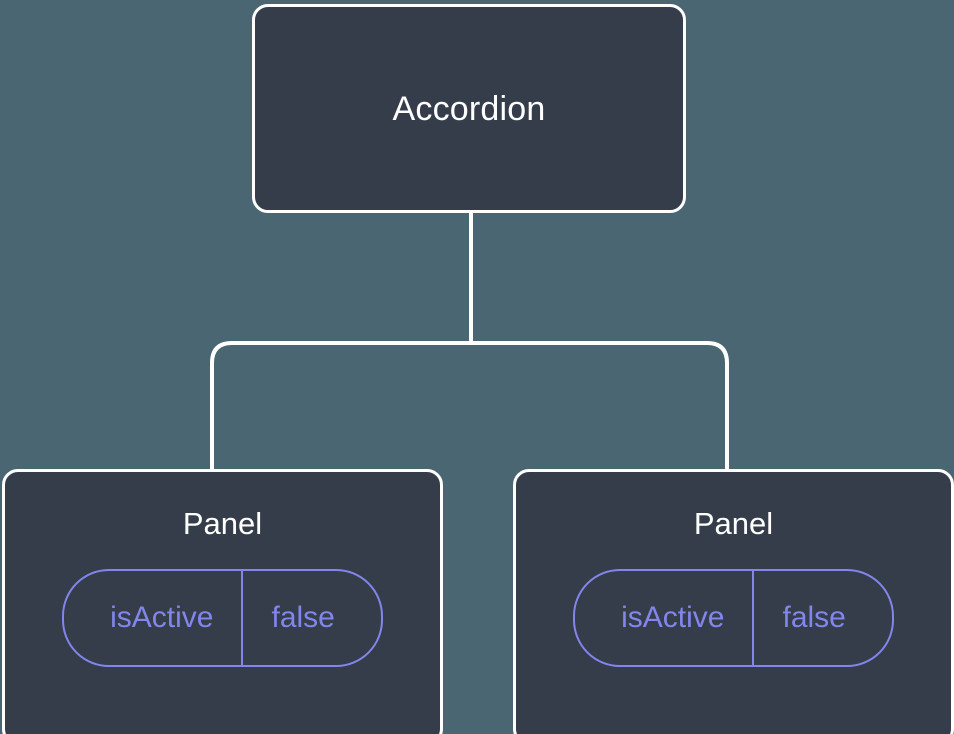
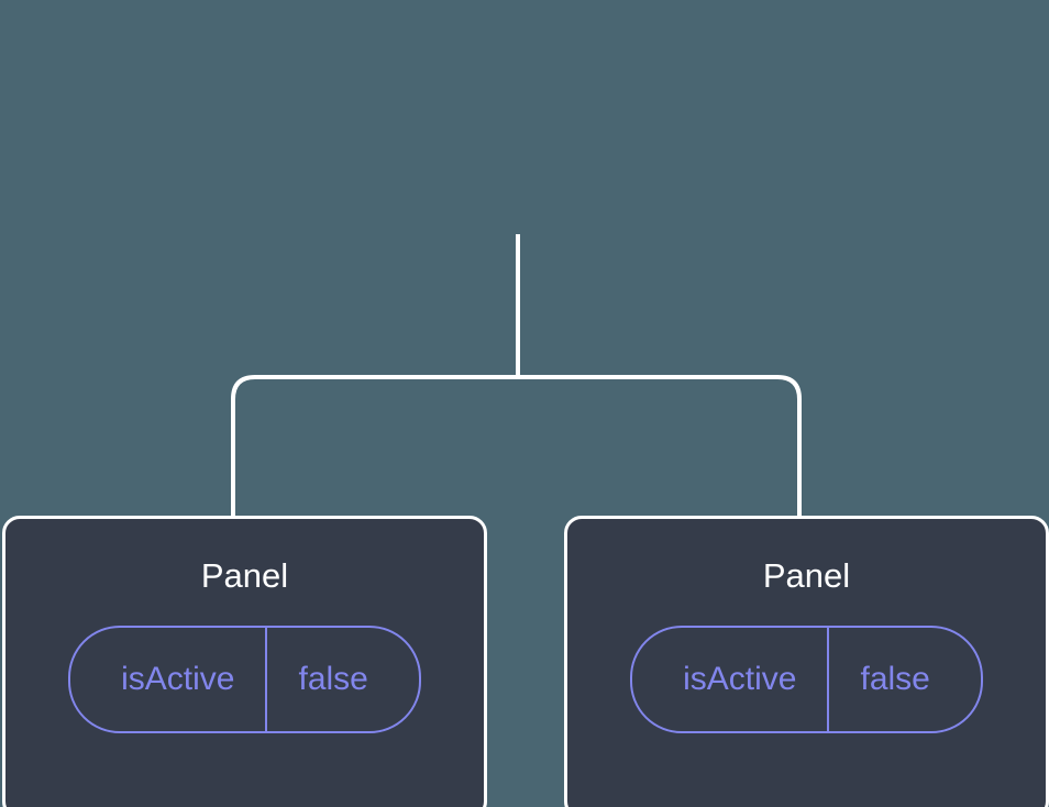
- Accordion
  Panel
  isActive
  false
  Panel
  isActive
  false
